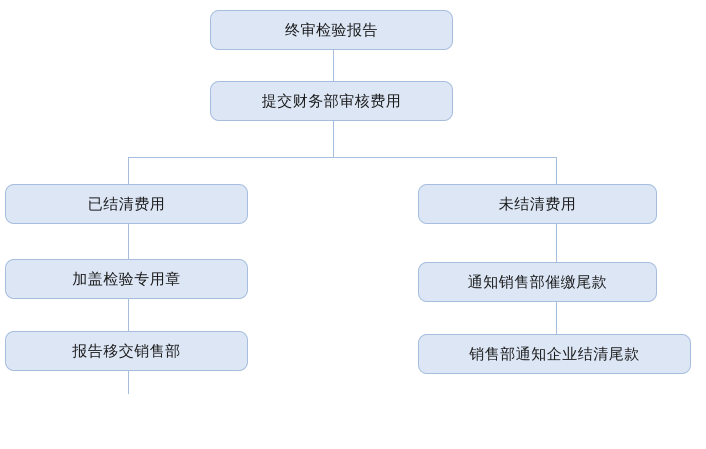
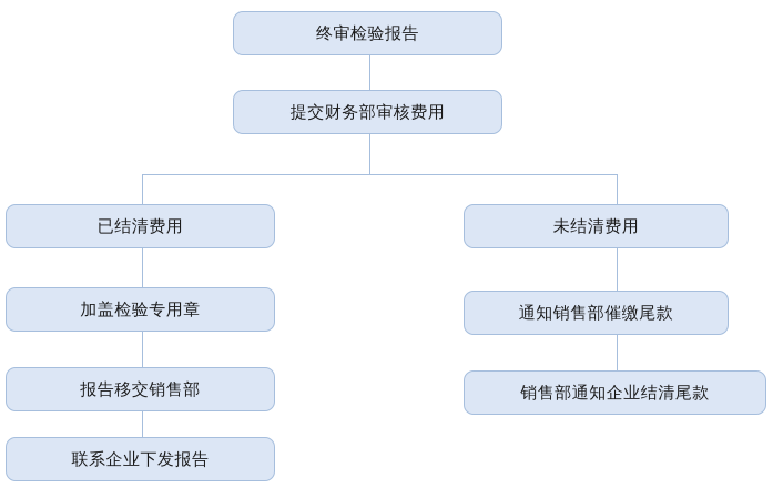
  终审检验报告
  提交财务部审核费用
  已结清费用
  未结清费用
  加盖检验专用章
  通知销售部催缴尾款
  报告移交销售部
  销售部通知企业结清尾款
+ 联系企业下发报告
